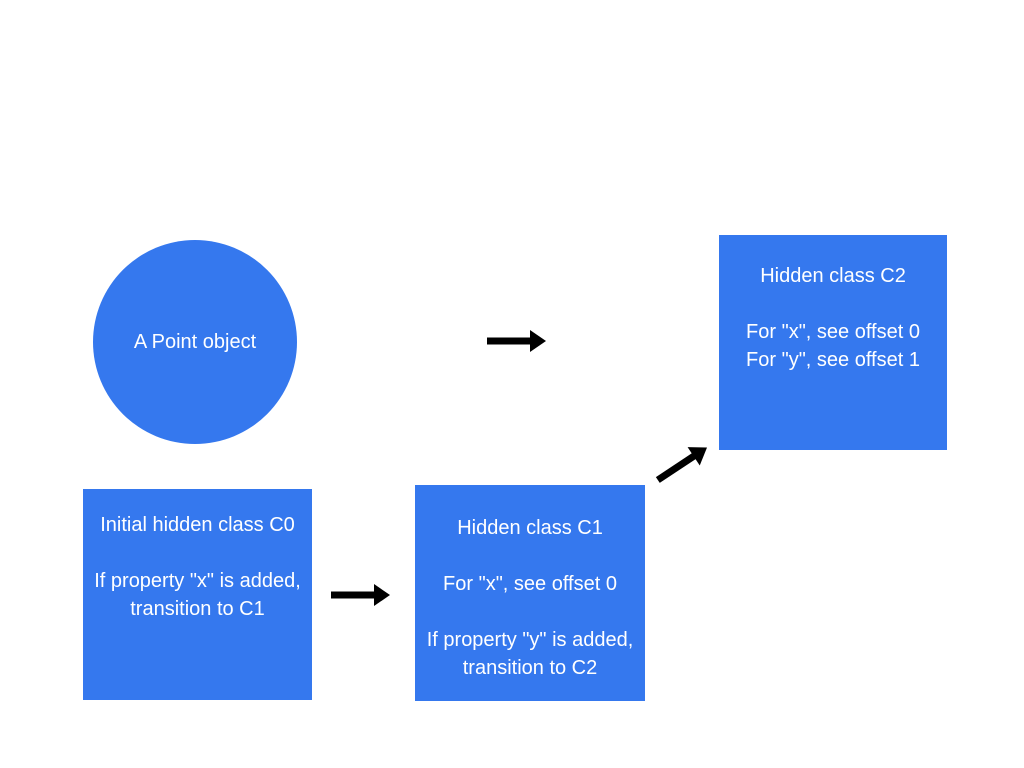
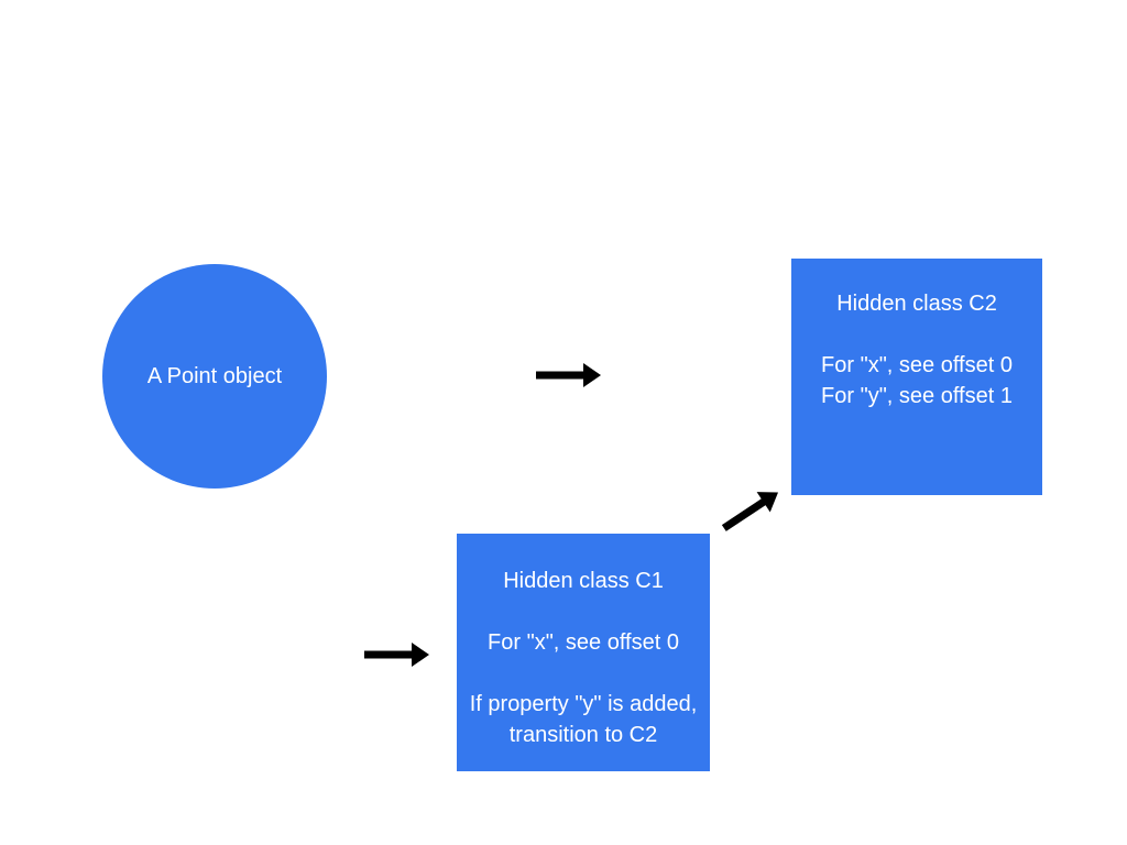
  A Point object
  Hidden class C2
  For "x", see offset 0
  For "y", see offset 1
- Initial hidden class C0
- If property "x" is added,
- transition to C1
  Hidden class C1
  For "x", see offset 0
  If property "y" is added,
  transition to C2
